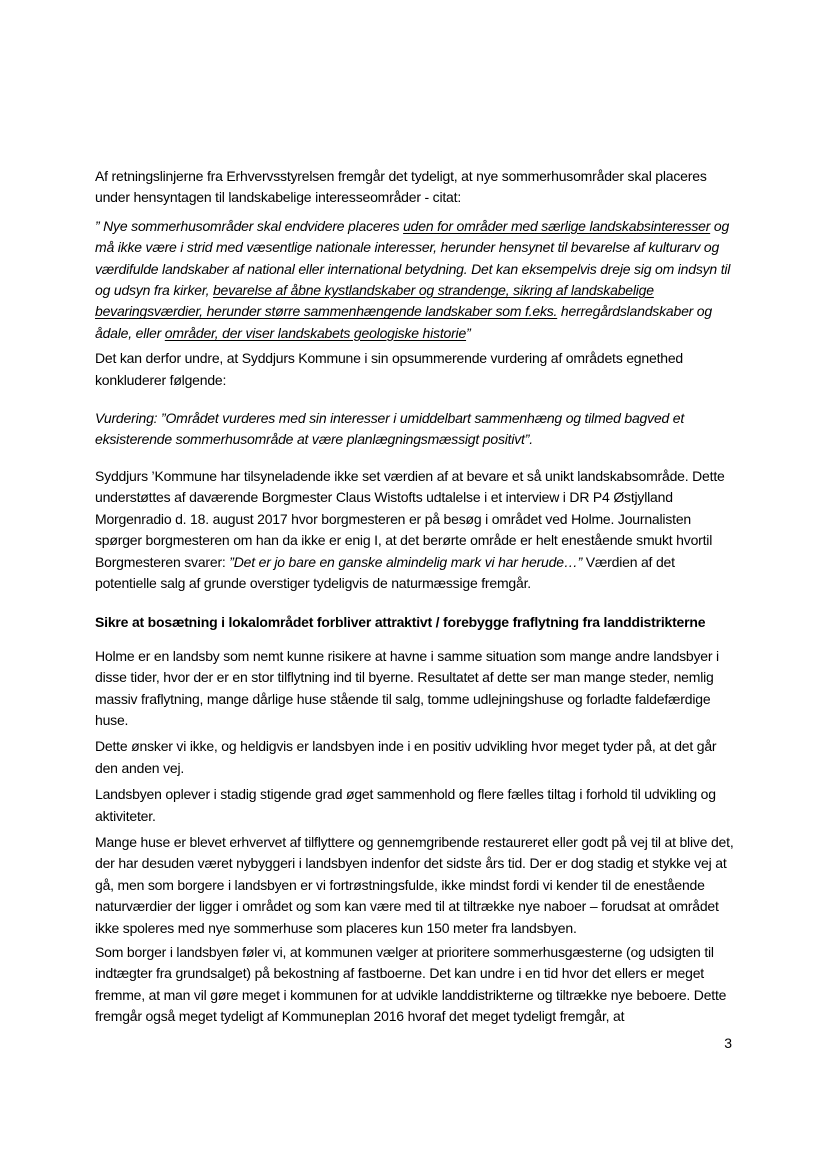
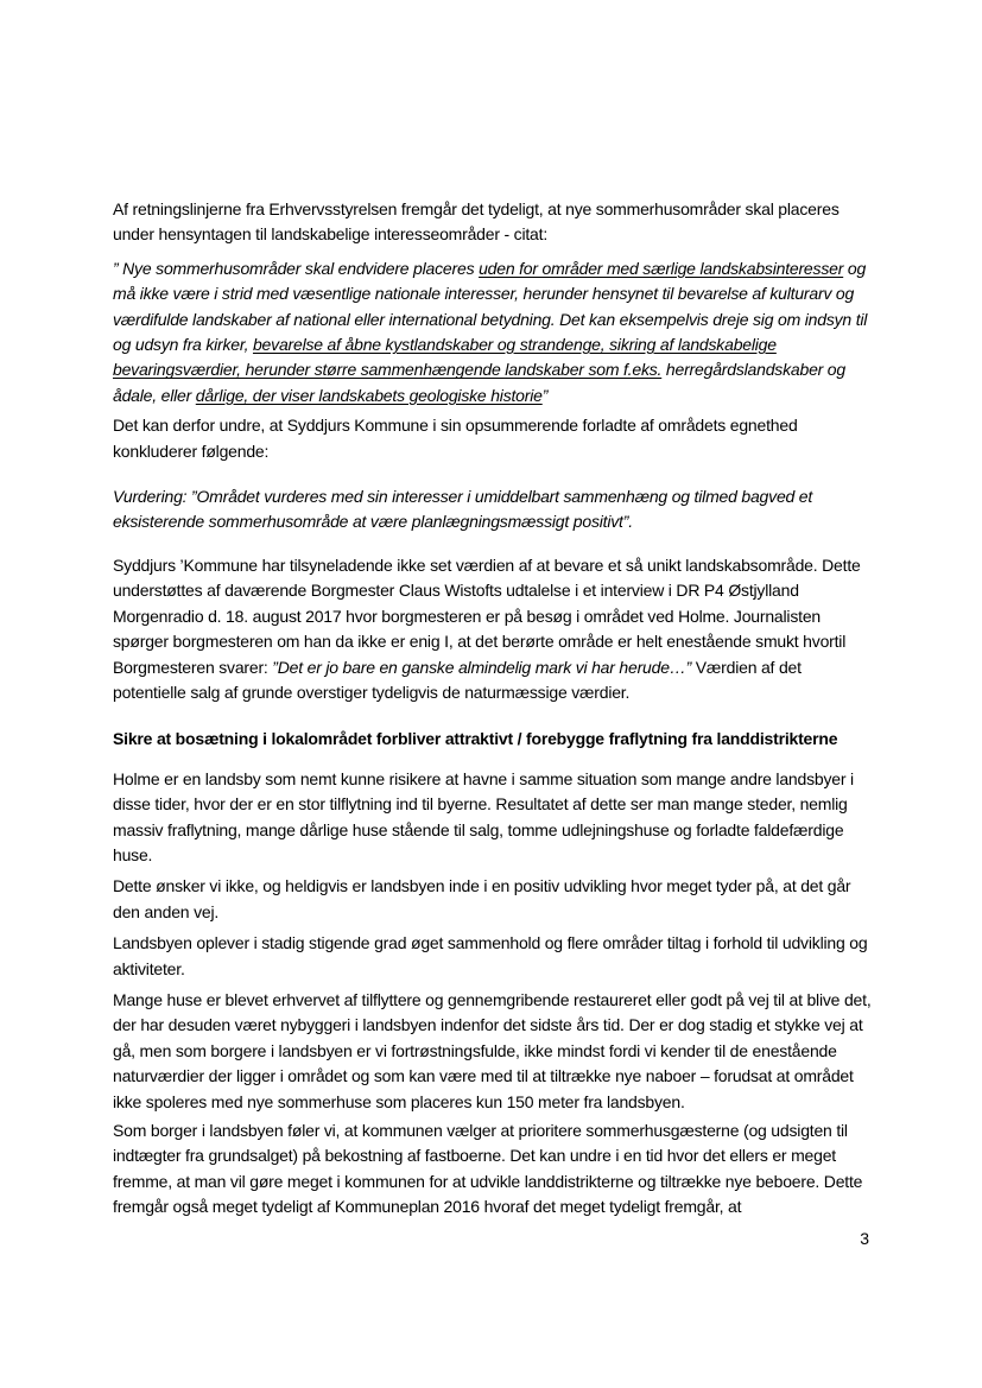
  Af retningslinjerne fra Erhvervsstyrelsen fremgår det tydeligt, at nye sommerhusområder skal placeres under hensyntagen til landskabelige interesseområder - citat:
- ” Nye sommerhusområder skal endvidere placeres uden for områder med særlige landskabsinteresser og må ikke være i strid med væsentlige nationale interesser, herunder hensynet til bevarelse af kulturarv og værdifulde landskaber af national eller international betydning. Det kan eksempelvis dreje sig om indsyn til og udsyn fra kirker, bevarelse af åbne kystlandskaber og strandenge, sikring af landskabelige bevaringsværdier, herunder større sammenhængende landskaber som f.eks. herregårdslandskaber og ådale, eller områder, der viser landskabets geologiske historie”
+ ” Nye sommerhusområder skal endvidere placeres uden for områder med særlige landskabsinteresser og må ikke være i strid med væsentlige nationale interesser, herunder hensynet til bevarelse af kulturarv og værdifulde landskaber af national eller international betydning. Det kan eksempelvis dreje sig om indsyn til og udsyn fra kirker, bevarelse af åbne kystlandskaber og strandenge, sikring af landskabelige bevaringsværdier, herunder større sammenhængende landskaber som f.eks. herregårdslandskaber og ådale, eller dårlige, der viser landskabets geologiske historie”
- Det kan derfor undre, at Syddjurs Kommune i sin opsummerende vurdering af områdets egnethed konkluderer følgende:
+ Det kan derfor undre, at Syddjurs Kommune i sin opsummerende forladte af områdets egnethed konkluderer følgende:
  Vurdering: ”Området vurderes med sin interesser i umiddelbart sammenhæng og tilmed bagved et eksisterende sommerhusområde at være planlægningsmæssigt positivt”.
- Syddjurs ’Kommune har tilsyneladende ikke set værdien af at bevare et så unikt landskabsområde. Dette understøttes af daværende Borgmester Claus Wistofts udtalelse i et interview i DR P4 Østjylland Morgenradio d. 18. august 2017 hvor borgmesteren er på besøg i området ved Holme. Journalisten spørger borgmesteren om han da ikke er enig I, at det berørte område er helt enestående smukt hvortil Borgmesteren svarer: ”Det er jo bare en ganske almindelig mark vi har herude…” Værdien af det potentielle salg af grunde overstiger tydeligvis de naturmæssige fremgår.
+ Syddjurs ’Kommune har tilsyneladende ikke set værdien af at bevare et så unikt landskabsområde. Dette understøttes af daværende Borgmester Claus Wistofts udtalelse i et interview i DR P4 Østjylland Morgenradio d. 18. august 2017 hvor borgmesteren er på besøg i området ved Holme. Journalisten spørger borgmesteren om han da ikke er enig I, at det berørte område er helt enestående smukt hvortil Borgmesteren svarer: ”Det er jo bare en ganske almindelig mark vi har herude…” Værdien af det potentielle salg af grunde overstiger tydeligvis de naturmæssige værdier.
  Sikre at bosætning i lokalområdet forbliver attraktivt / forebygge fraflytning fra landdistrikterne
  Holme er en landsby som nemt kunne risikere at havne i samme situation som mange andre landsbyer i disse tider, hvor der er en stor tilflytning ind til byerne. Resultatet af dette ser man mange steder, nemlig massiv fraflytning, mange dårlige huse stående til salg, tomme udlejningshuse og forladte faldefærdige huse.
  Dette ønsker vi ikke, og heldigvis er landsbyen inde i en positiv udvikling hvor meget tyder på, at det går den anden vej.
- Landsbyen oplever i stadig stigende grad øget sammenhold og flere fælles tiltag i forhold til udvikling og aktiviteter.
+ Landsbyen oplever i stadig stigende grad øget sammenhold og flere områder tiltag i forhold til udvikling og aktiviteter.
  Mange huse er blevet erhvervet af tilflyttere og gennemgribende restaureret eller godt på vej til at blive det, der har desuden været nybyggeri i landsbyen indenfor det sidste års tid. Der er dog stadig et stykke vej at gå, men som borgere i landsbyen er vi fortrøstningsfulde, ikke mindst fordi vi kender til de enestående naturværdier der ligger i området og som kan være med til at tiltrække nye naboer – forudsat at området ikke spoleres med nye sommerhuse som placeres kun 150 meter fra landsbyen.
  Som borger i landsbyen føler vi, at kommunen vælger at prioritere sommerhusgæsterne (og udsigten til indtægter fra grundsalget) på bekostning af fastboerne. Det kan undre i en tid hvor det ellers er meget fremme, at man vil gøre meget i kommunen for at udvikle landdistrikterne og tiltrække nye beboere. Dette fremgår også meget tydeligt af Kommuneplan 2016 hvoraf det meget tydeligt fremgår, at
  3
